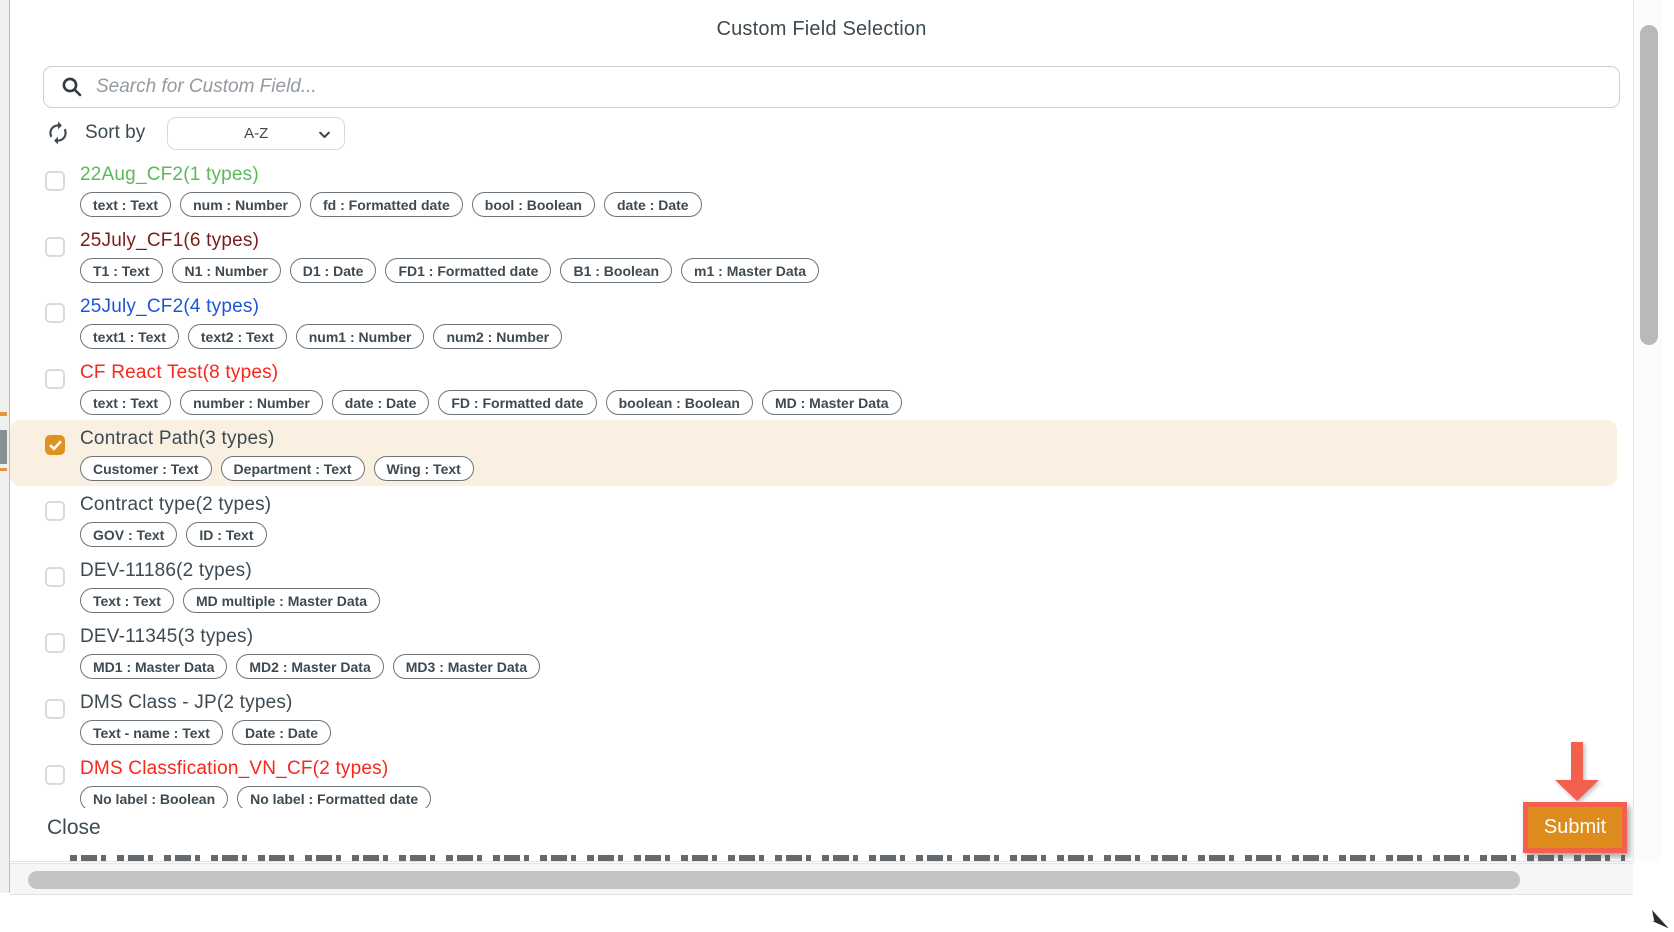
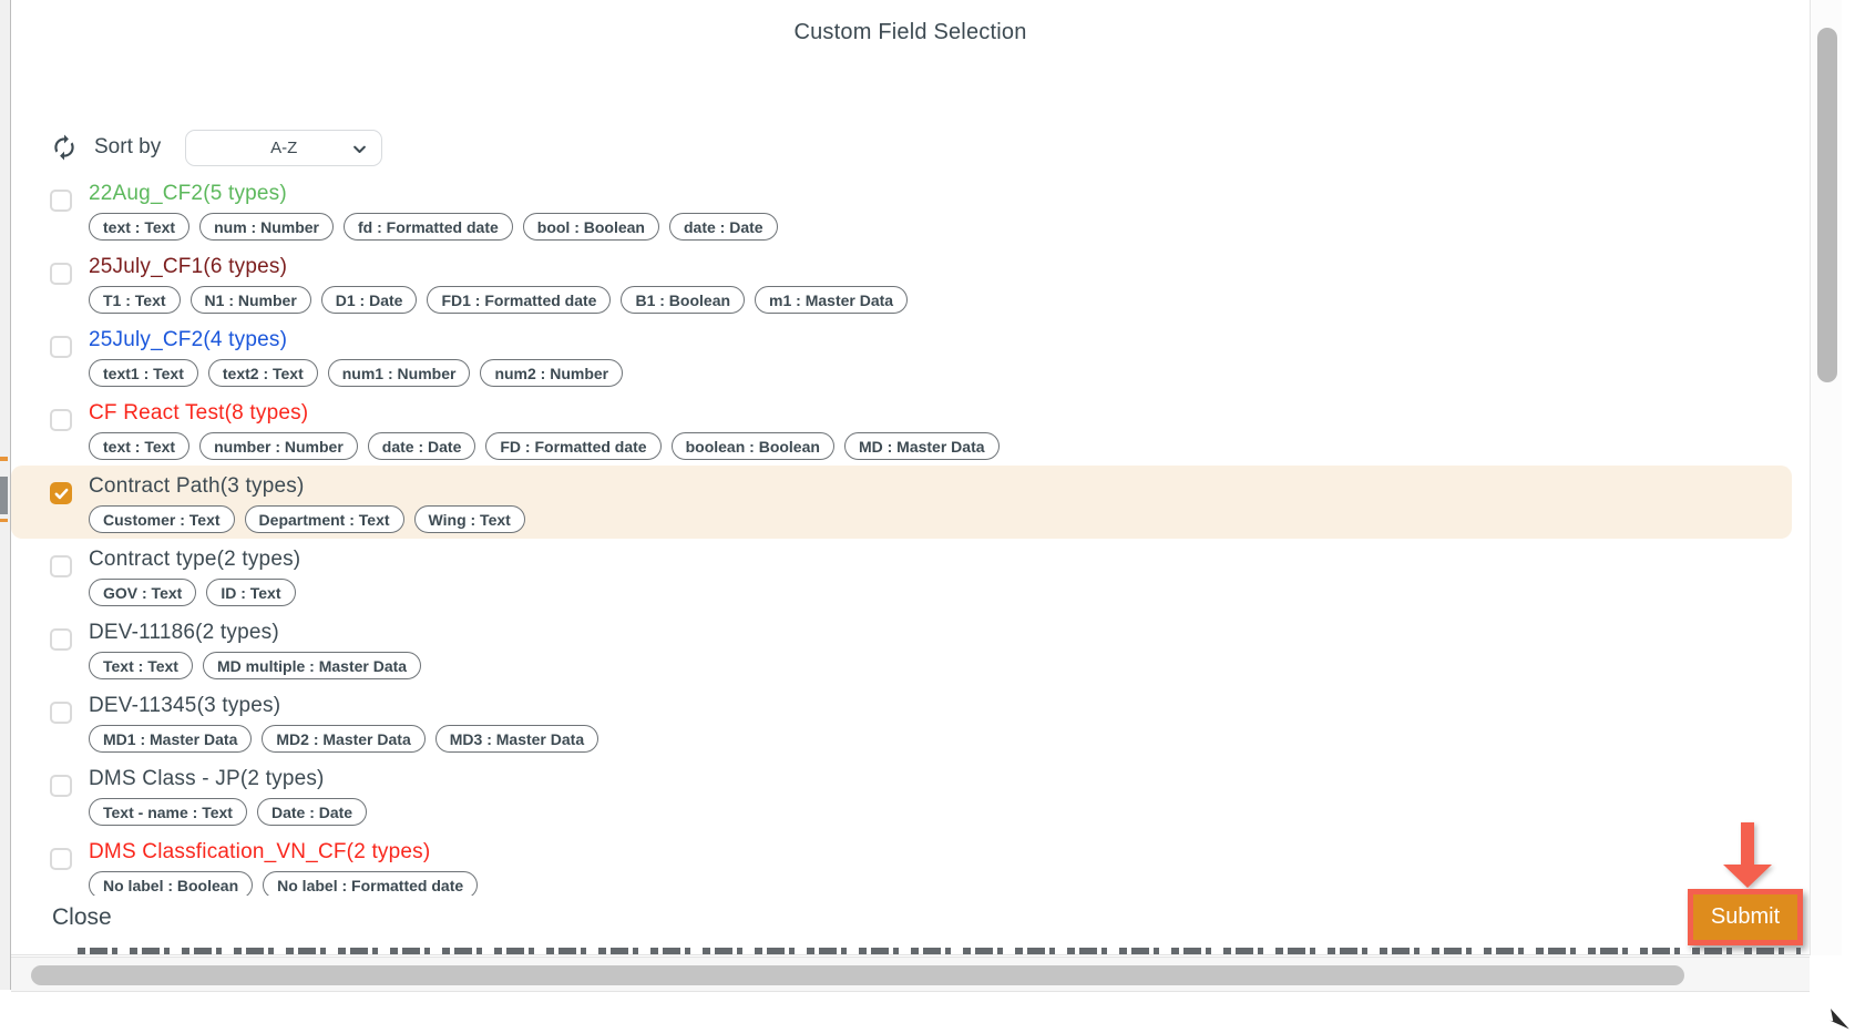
  Custom Field Selection
- Search for Custom Field...
  Sort by
  A-Z
- 22Aug_CF2(1 types)
+ 22Aug_CF2(5 types)
  text : Text
  num : Number
  fd : Formatted date
  bool : Boolean
  date : Date
  25July_CF1(6 types)
  T1 : Text
  N1 : Number
  D1 : Date
  FD1 : Formatted date
  B1 : Boolean
  m1 : Master Data
  25July_CF2(4 types)
  text1 : Text
  text2 : Text
  num1 : Number
  num2 : Number
  CF React Test(8 types)
  text : Text
  number : Number
  date : Date
  FD : Formatted date
  boolean : Boolean
  MD : Master Data
  Contract Path(3 types)
  Customer : Text
  Department : Text
  Wing : Text
  Contract type(2 types)
  GOV : Text
  ID : Text
  DEV-11186(2 types)
  Text : Text
  MD multiple : Master Data
  DEV-11345(3 types)
  MD1 : Master Data
  MD2 : Master Data
  MD3 : Master Data
  DMS Class - JP(2 types)
  Text - name : Text
  Date : Date
  DMS Classfication_VN_CF(2 types)
  No label : Boolean
  No label : Formatted date
  Close
  Submit
